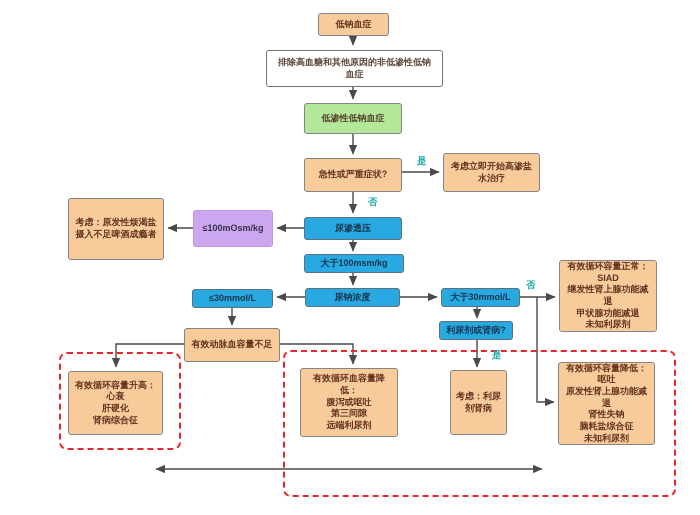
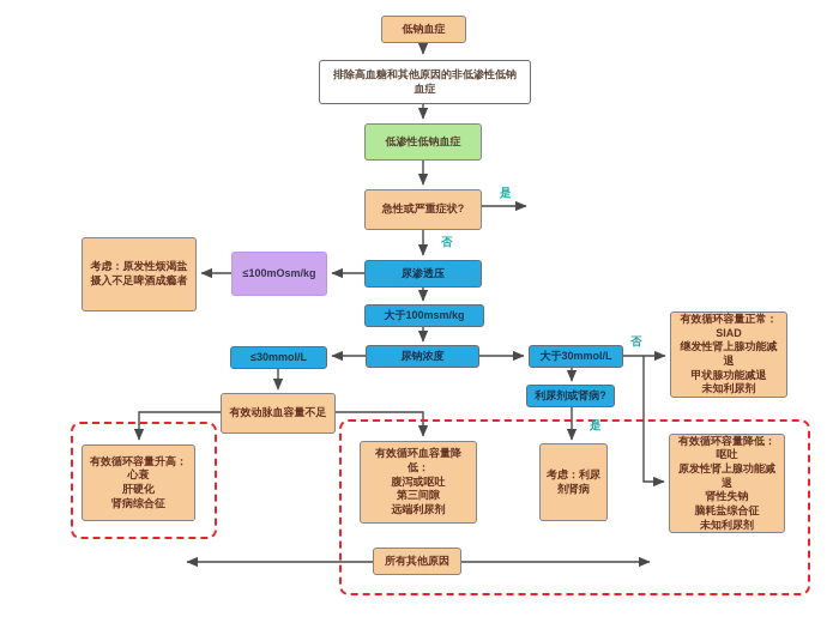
  低钠血症
  排除高血糖和其他原因的非低渗性低钠
  血症
  低渗性低钠血症
  急性或严重症状?
- 考虑立即开始高渗盐
- 水治疗
  尿渗透压
  ≤100mOsm/kg
  考虑：原发性烦渴盐
  摄入不足啤酒成瘾者
  大于100msm/kg
  尿钠浓度
  ≤30mmol/L
  大于30mmol/L
  利尿剂或肾病?
  有效动脉血容量不足
  有效循环容量升高：
  心衰
  肝硬化
  肾病综合征
  有效循环血容量降
  低：
  腹泻或呕吐
  第三间隙
  远端利尿剂
  考虑：利尿
  剂肾病
  有效循环容量正常：
  SIAD
  继发性肾上腺功能减
  退
  甲状腺功能减退
  未知利尿剂
  有效循环容量降低：
  呕吐
  原发性肾上腺功能减
  退
  肾性失钠
  脑耗盐综合征
  未知利尿剂
+ 所有其他原因
  是
  否
  否
  是
